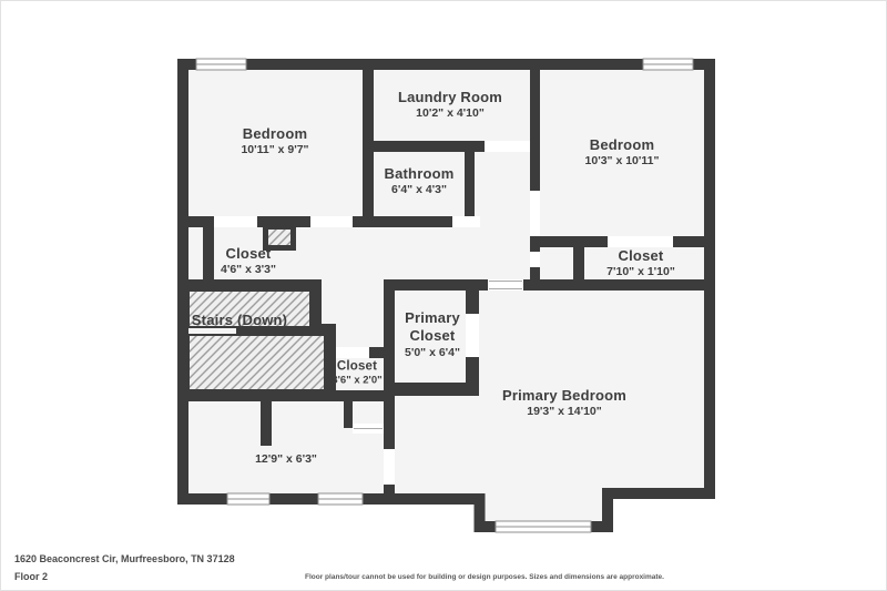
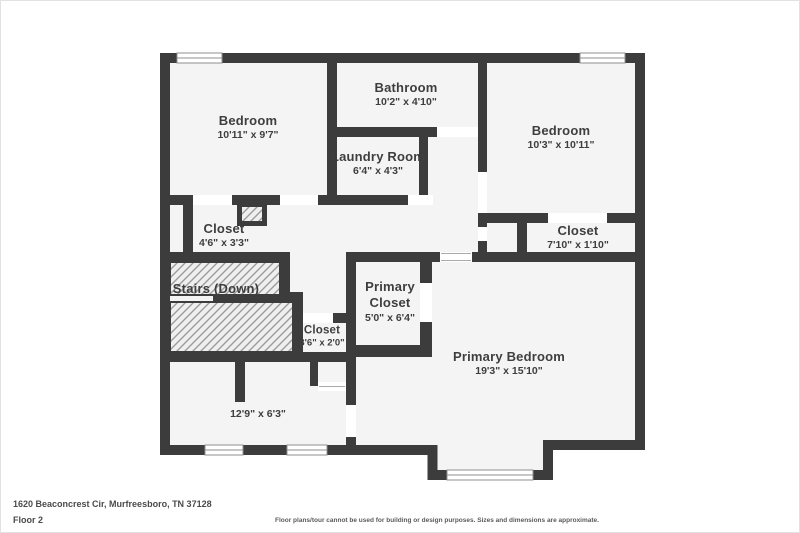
  Bedroom
  10'11" x 9'7"
- Laundry Room
+ Bathroom
  10'2" x 4'10"
  Bedroom
  10'3" x 10'11"
- Bathroom
+ Laundry Room
  6'4" x 4'3"
  Closet
  4'6" x 3'3"
  Closet
  7'10" x 1'10"
  Stairs (Down)
  Primary Closet
  5'0" x 6'4"
  Closet
  3'6" x 2'0"
  Primary Bedroom
- 19'3" x 14'10"
+ 19'3" x 15'10"
  12'9" x 6'3"
  1620 Beaconcrest Cir, Murfreesboro, TN 37128
  Floor 2
